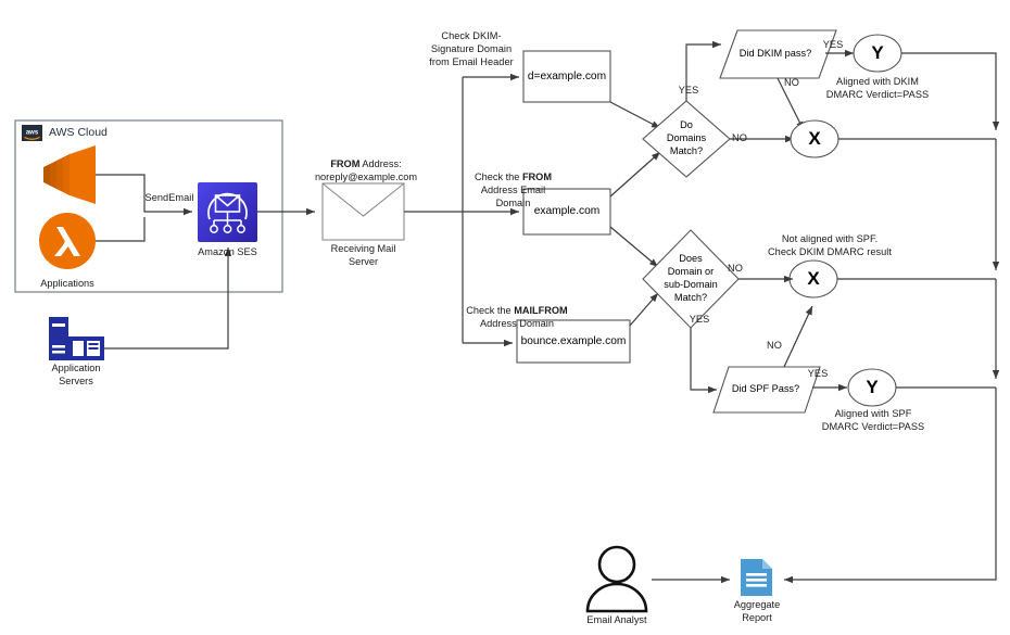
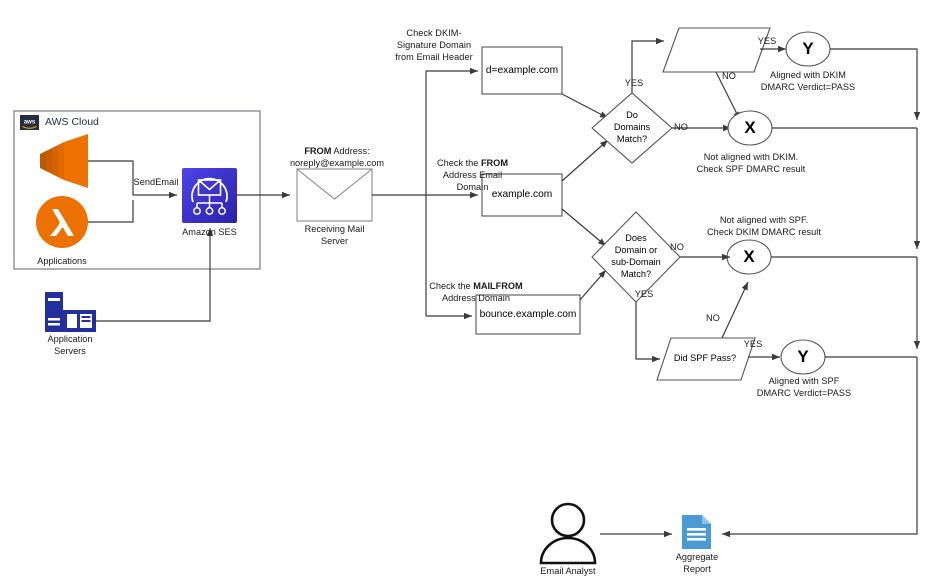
  AWS Cloud
  Applications
  Amazon SES
  Application
  Servers
  Receiving Mail
  Server
  Email Analyst
  Aggregate
  Report
  SendEmail
  FROM Address:
  noreply@example.com
  Check DKIM-
  Signature Domain
  from Email Header
  Check the FROM
  Address Email
  Domain
  Check the MAILFROM
  Address Domain
  d=example.com
  example.com
  bounce.example.com
  Do
  Domains
  Match?
  Does
  Domain or
  sub-Domain
  Match?
- Did DKIM pass?
  Did SPF Pass?
  Y
  X
  X
  Y
  YES
  NO
  YES
  NO
  NO
  YES
  NO
  YES
  Aligned with DKIM
  DMARC Verdict=PASS
+ Not aligned with DKIM.
+ Check SPF DMARC result
  Not aligned with SPF.
  Check DKIM DMARC result
  Aligned with SPF
  DMARC Verdict=PASS
